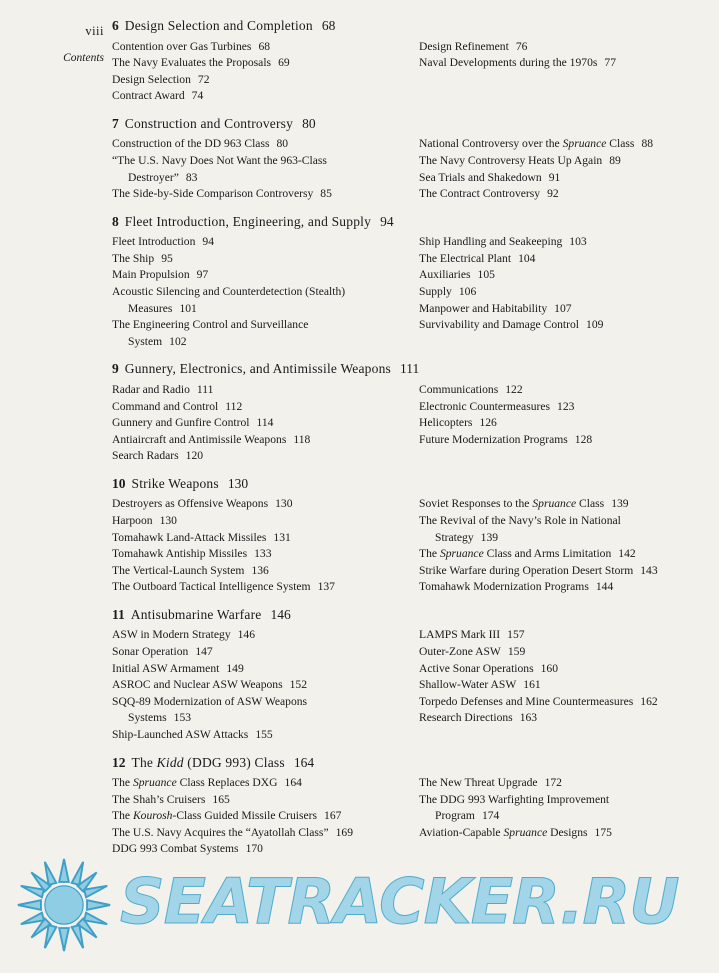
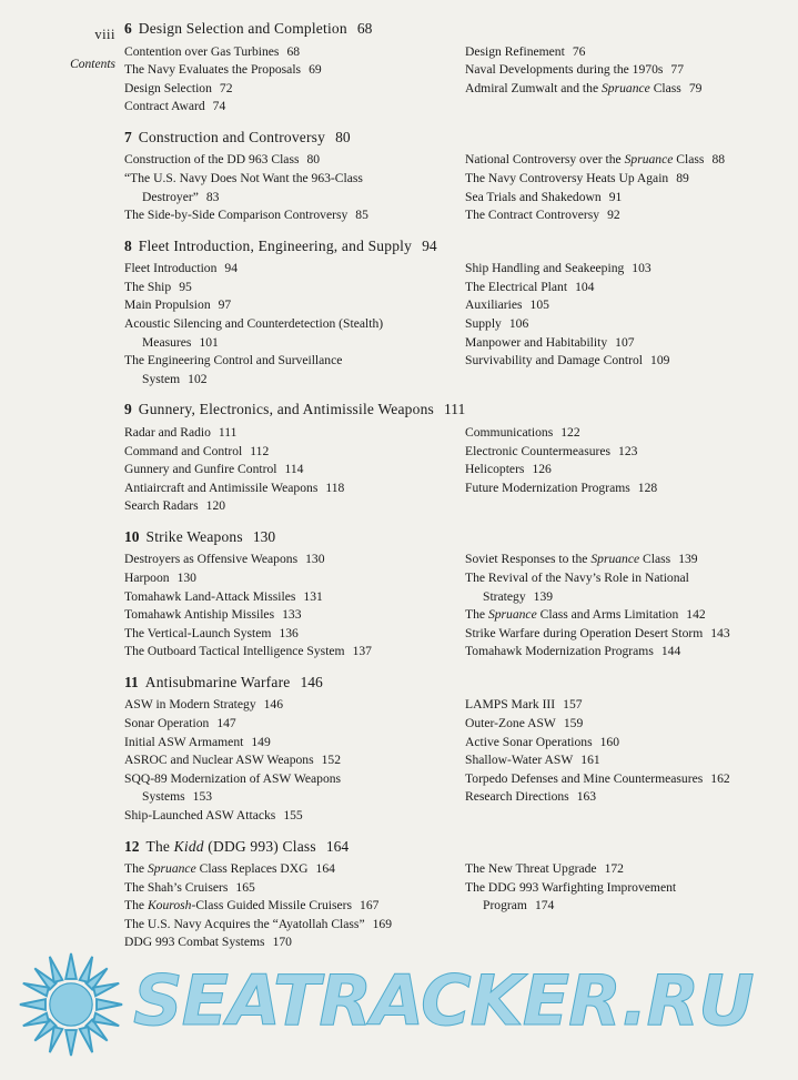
  viii
  Contents
  6 Design Selection and Completion 68
  Contention over Gas Turbines 68
  The Navy Evaluates the Proposals 69
  Design Selection 72
  Contract Award 74
  Design Refinement 76
  Naval Developments during the 1970s 77
+ Admiral Zumwalt and the Spruance Class 79
  7 Construction and Controversy 80
  Construction of the DD 963 Class 80
  “The U.S. Navy Does Not Want the 963-Class
  Destroyer” 83
  The Side-by-Side Comparison Controversy 85
  National Controversy over the Spruance Class 88
  The Navy Controversy Heats Up Again 89
  Sea Trials and Shakedown 91
  The Contract Controversy 92
  8 Fleet Introduction, Engineering, and Supply 94
  Fleet Introduction 94
  The Ship 95
  Main Propulsion 97
  Acoustic Silencing and Counterdetection (Stealth)
  Measures 101
  The Engineering Control and Surveillance
  System 102
  Ship Handling and Seakeeping 103
  The Electrical Plant 104
  Auxiliaries 105
  Supply 106
  Manpower and Habitability 107
  Survivability and Damage Control 109
  9 Gunnery, Electronics, and Antimissile Weapons 111
  Radar and Radio 111
  Command and Control 112
  Gunnery and Gunfire Control 114
  Antiaircraft and Antimissile Weapons 118
  Search Radars 120
  Communications 122
  Electronic Countermeasures 123
  Helicopters 126
  Future Modernization Programs 128
  10 Strike Weapons 130
  Destroyers as Offensive Weapons 130
  Harpoon 130
  Tomahawk Land-Attack Missiles 131
  Tomahawk Antiship Missiles 133
  The Vertical-Launch System 136
  The Outboard Tactical Intelligence System 137
  Soviet Responses to the Spruance Class 139
  The Revival of the Navy’s Role in National
  Strategy 139
  The Spruance Class and Arms Limitation 142
  Strike Warfare during Operation Desert Storm 143
  Tomahawk Modernization Programs 144
  11 Antisubmarine Warfare 146
  ASW in Modern Strategy 146
  Sonar Operation 147
  Initial ASW Armament 149
  ASROC and Nuclear ASW Weapons 152
  SQQ-89 Modernization of ASW Weapons
  Systems 153
  Ship-Launched ASW Attacks 155
  LAMPS Mark III 157
  Outer-Zone ASW 159
  Active Sonar Operations 160
  Shallow-Water ASW 161
  Torpedo Defenses and Mine Countermeasures 162
  Research Directions 163
  12 The Kidd (DDG 993) Class 164
  The Spruance Class Replaces DXG 164
  The Shah’s Cruisers 165
  The Kourosh-Class Guided Missile Cruisers 167
  The U.S. Navy Acquires the “Ayatollah Class” 169
  DDG 993 Combat Systems 170
  The New Threat Upgrade 172
  The DDG 993 Warfighting Improvement
  Program 174
- Aviation-Capable Spruance Designs 175
  SEATRACKER.RU
